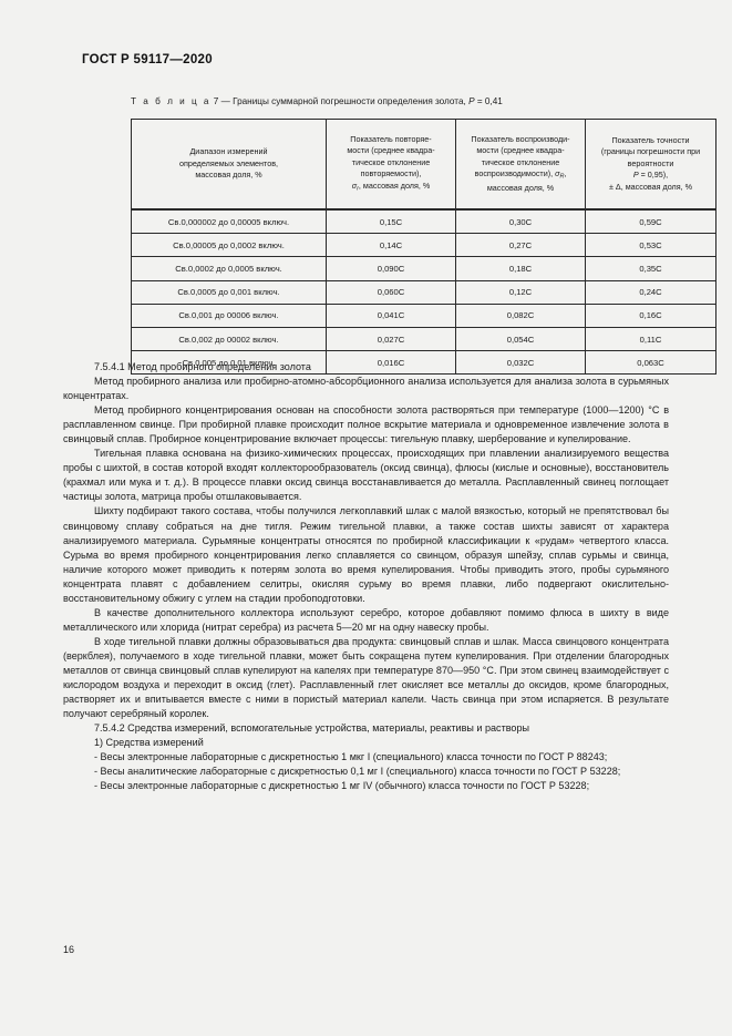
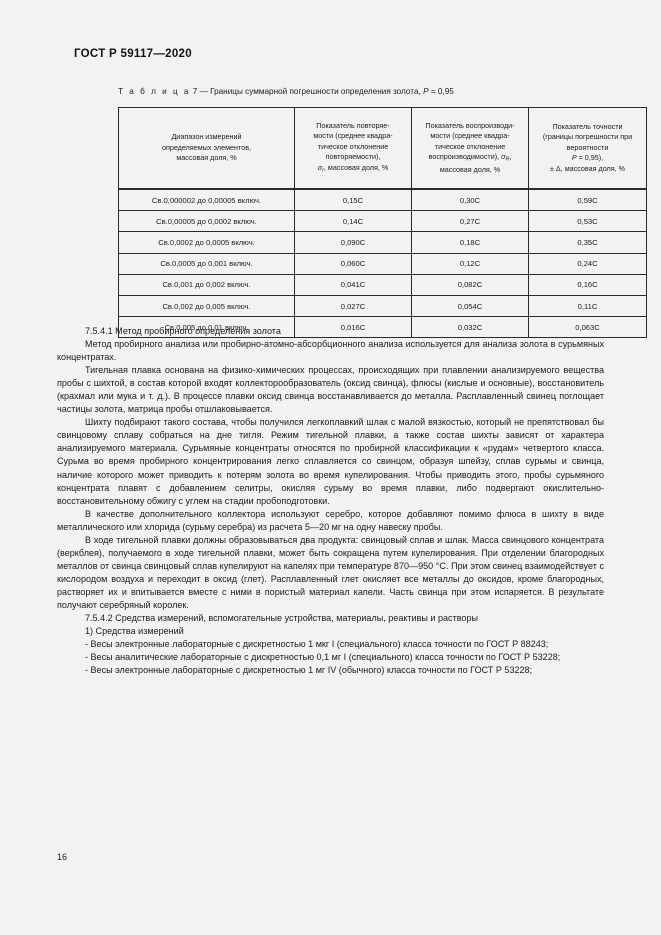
  ГОСТ Р 59117—2020
- Т а б л и ц а 7 — Границы суммарной погрешности определения золота, P = 0,41
+ Т а б л и ц а 7 — Границы суммарной погрешности определения золота, P = 0,95
  Диапазон измерений определяемых элементов, массовая доля, %	Показатель повторяе- мости (среднее квадра- тическое отклонение повторяемости), σ , массовая доля, %	Показатель воспроизводи- мости (среднее квадра- тическое отклонение воспроизводимости), σ , массовая доля, %	Показатель точности (границы погрешности при вероятности P = 0,95), ± Δ, массовая доля, %
  Св.0,000002 до 0,00005 включ.	0,15C	0,30C	0,59C
  Св.0,00005 до 0,0002 включ.	0,14C	0,27C	0,53C
  Св.0,0002 до 0,0005 включ.	0,090C	0,18C	0,35C
  Св.0,0005 до 0,001 включ.	0,060C	0,12C	0,24C
- Св.0,001 до 00006 включ.	0,041C	0,082C	0,16C
+ Св.0,001 до 0,002 включ.	0,041C	0,082C	0,16C
- Св.0,002 до 00002 включ.	0,027C	0,054C	0,11C
+ Св.0,002 до 0,005 включ.	0,027C	0,054C	0,11C
  Св.0,005 до 0,01 включ.	0,016C	0,032C	0,063C
  7.5.4.1 Метод пробирного определения золота
  Метод пробирного анализа или пробирно-атомно-абсорбционного анализа используется для анализа золота в сурьмяных концентратах.
- Метод пробирного концентрирования основан на способности золота растворяться при температуре (1000—1200) °С в расплавленном свинце. При пробирной плавке происходит полное вскрытие материала и одновременное извлечение золота в свинцовый сплав. Пробирное концентрирование включает процессы: тигельную плавку, шерберование и купелирование.
  Тигельная плавка основана на физико-химических процессах, происходящих при плавлении анализируемого вещества пробы с шихтой, в состав которой входят коллекторообразователь (оксид свинца), флюсы (кислые и основные), восстановитель (крахмал или мука и т. д.). В процессе плавки оксид свинца восстанавливается до металла. Расплавленный свинец поглощает частицы золота, матрица пробы отшлаковывается.
  Шихту подбирают такого состава, чтобы получился легкоплавкий шлак с малой вязкостью, который не препятствовал бы свинцовому сплаву собраться на дне тигля. Режим тигельной плавки, а также состав шихты зависят от характера анализируемого материала. Сурьмяные концентраты относятся по пробирной классификации к «рудам» четвертого класса. Сурьма во время пробирного концентрирования легко сплавляется со свинцом, образуя шпейзу, сплав сурьмы и свинца, наличие которого может приводить к потерям золота во время купелирования. Чтобы приводить этого, пробы сурьмяного концентрата плавят с добавлением селитры, окисляя сурьму во время плавки, либо подвергают окислительно-восстановительному обжигу с углем на стадии пробоподготовки.
- В качестве дополнительного коллектора используют серебро, которое добавляют помимо флюса в шихту в виде металлического или хлорида (нитрат серебра) из расчета 5—20 мг на одну навеску пробы.
+ В качестве дополнительного коллектора используют серебро, которое добавляют помимо флюса в шихту в виде металлического или хлорида (сурьму серебра) из расчета 5—20 мг на одну навеску пробы.
  В ходе тигельной плавки должны образовываться два продукта: свинцовый сплав и шлак. Масса свинцового концентрата (веркблея), получаемого в ходе тигельной плавки, может быть сокращена путем купелирования. При отделении благородных металлов от свинца свинцовый сплав купелируют на капелях при температуре 870—950 °С. При этом свинец взаимодействует с кислородом воздуха и переходит в оксид (глет). Расплавленный глет окисляет все металлы до оксидов, кроме благородных, растворяет их и впитывается вместе с ними в пористый материал капели. Часть свинца при этом испаряется. В результате получают серебряный королек.
  7.5.4.2 Средства измерений, вспомогательные устройства, материалы, реактивы и растворы
  1) Средства измерений
  - Весы электронные лабораторные с дискретностью 1 мкг I (специального) класса точности по ГОСТ Р 88243;
  - Весы аналитические лабораторные с дискретностью 0,1 мг I (специального) класса точности по ГОСТ Р 53228;
  - Весы электронные лабораторные с дискретностью 1 мг IV (обычного) класса точности по ГОСТ Р 53228;
  16
